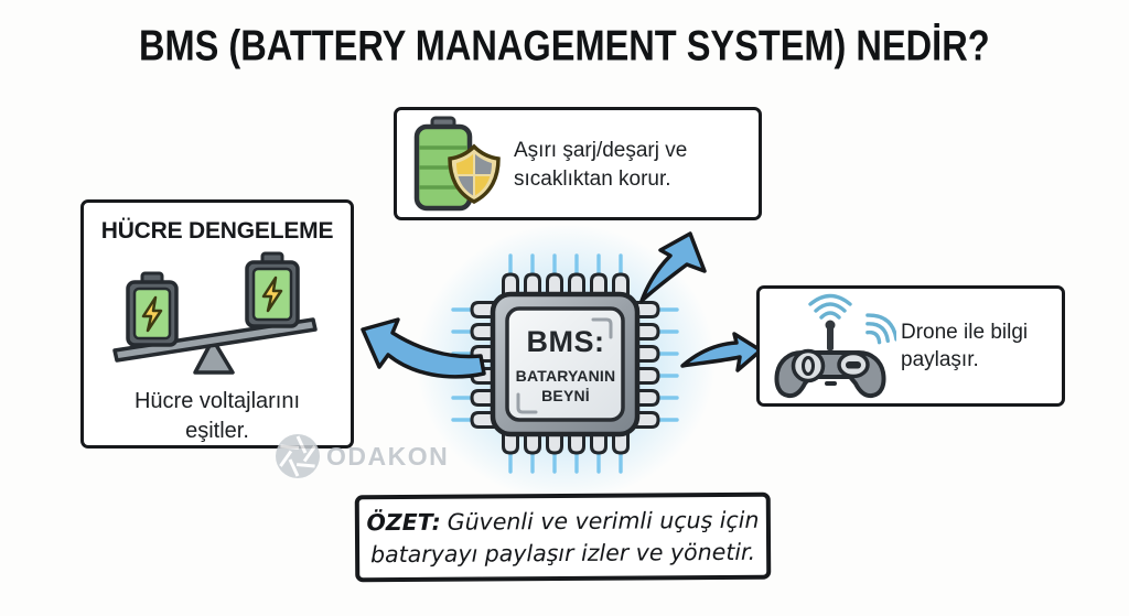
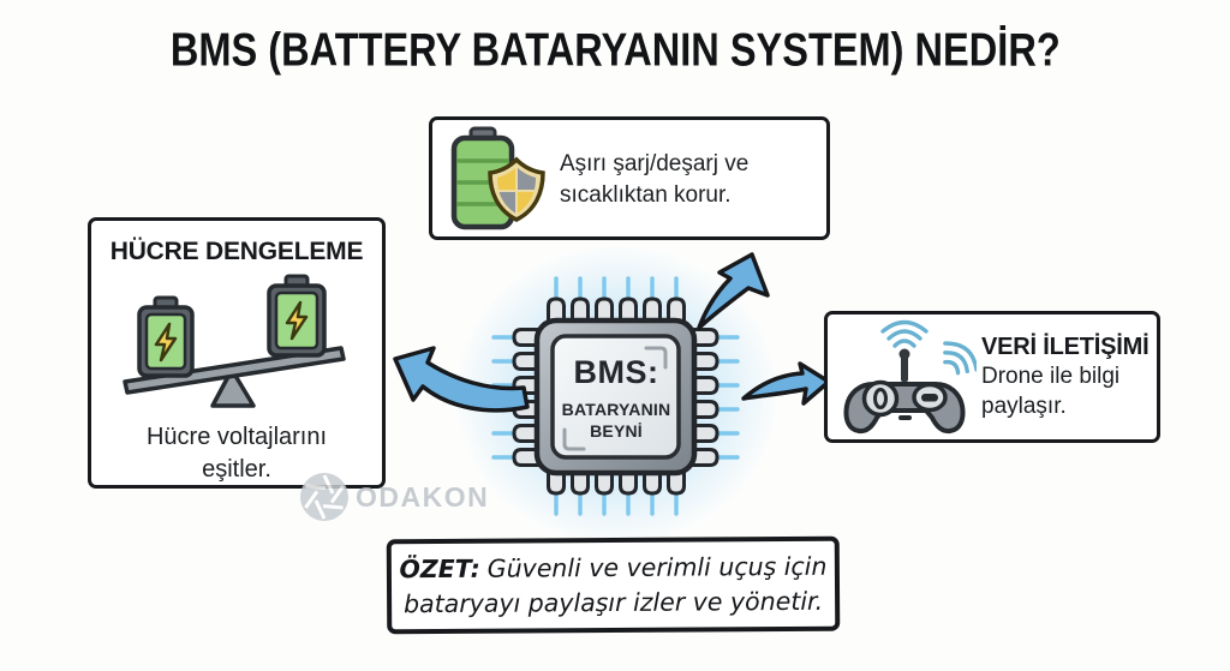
- BMS (BATTERY MANAGEMENT SYSTEM) NEDİR?
+ BMS (BATTERY BATARYANIN SYSTEM) NEDİR?
  BMS:
  BATARYANIN
  BEYNİ
  Aşırı şarj/deşarj ve
  sıcaklıktan korur.
  HÜCRE DENGELEME
  Hücre voltajlarını
  eşitler.
+ VERİ İLETİŞİMİ
  Drone ile bilgi
  paylaşır.
  ODAKON
  ÖZET: Güvenli ve verimli uçuş için
  bataryayı paylaşır izler ve yönetir.
